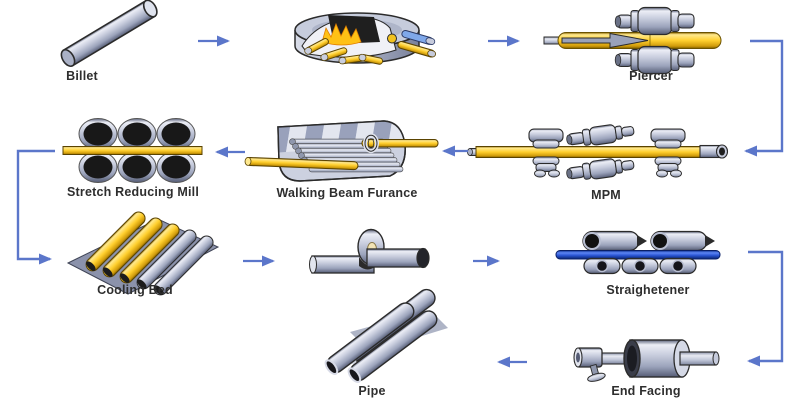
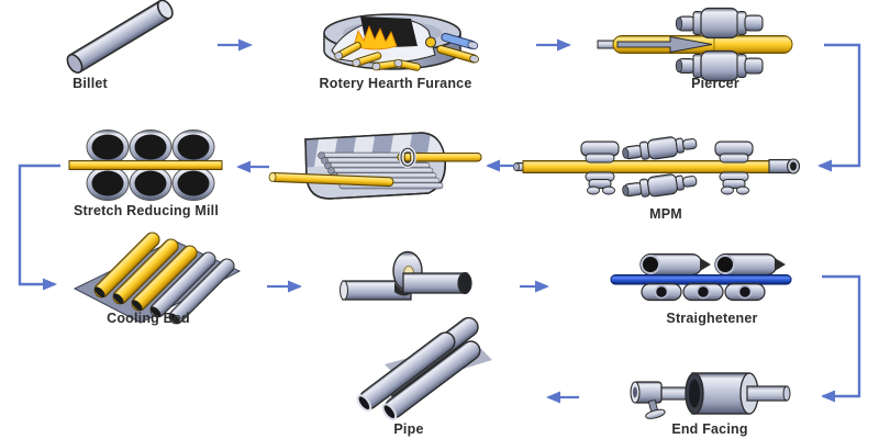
  Billet
+ Rotery Hearth Furance
  Piercer
  Stretch Reducing Mill
- Walking Beam Furance
  MPM
  Cooling Bed
  Straighetener
  Pipe
  End Facing
